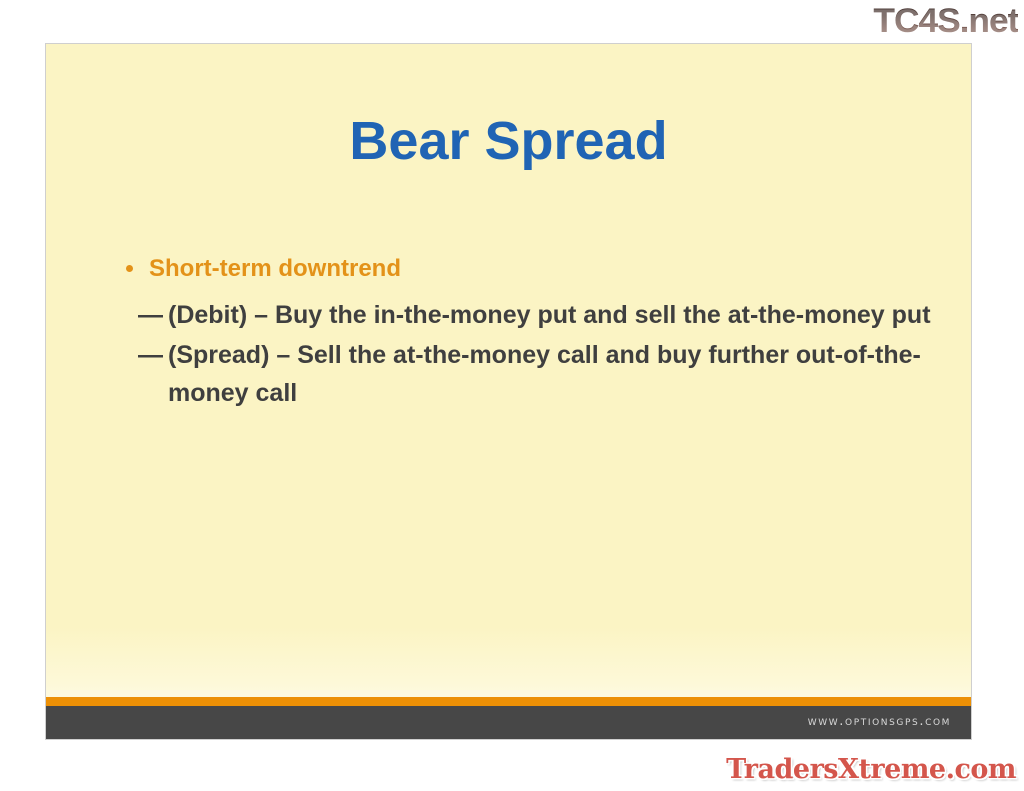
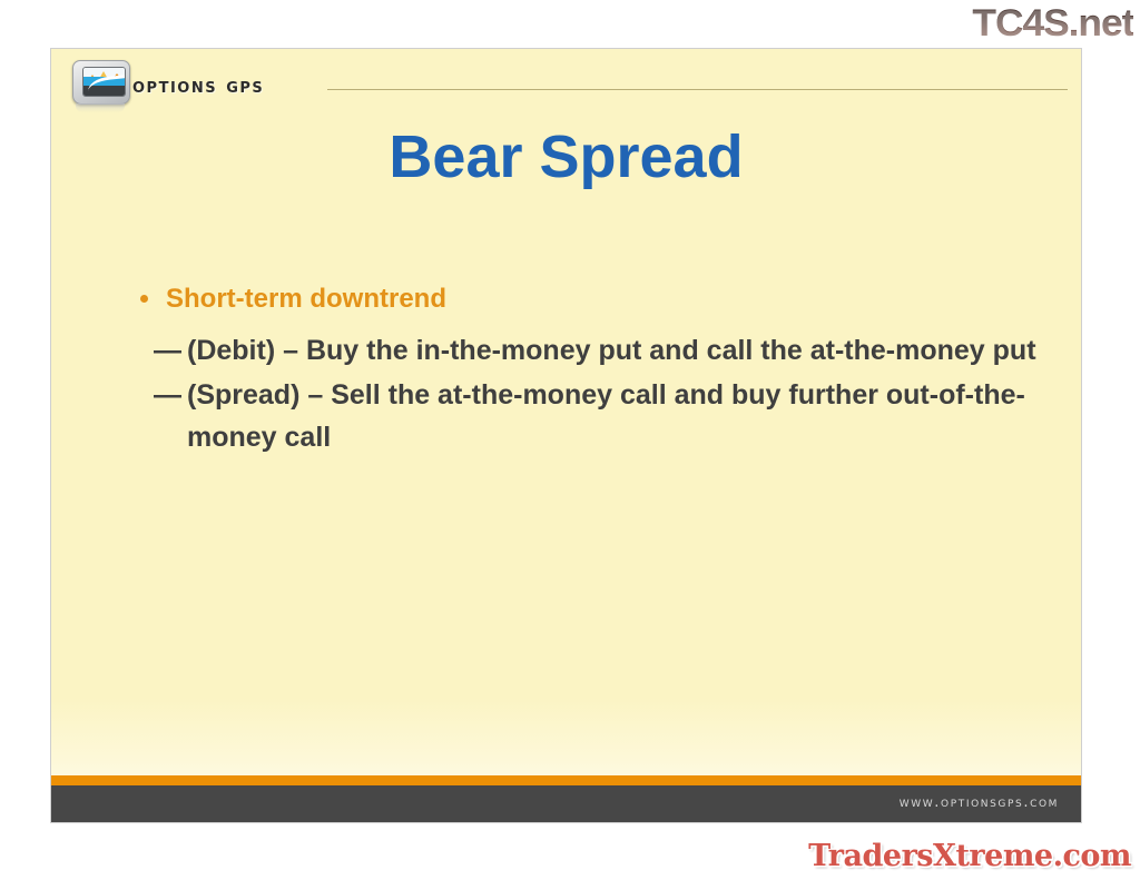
  TC4S.net
+ options gps
  Bear Spread
  Short-term downtrend
  —
- (Debit) – Buy the in-the-money put and sell the at-the-money put
+ (Debit) – Buy the in-the-money put and call the at-the-money put
  —
  (Spread) – Sell the at-the-money call and buy further out-of-the-money call
  www.optionsgps.com
  TradersXtreme.com
